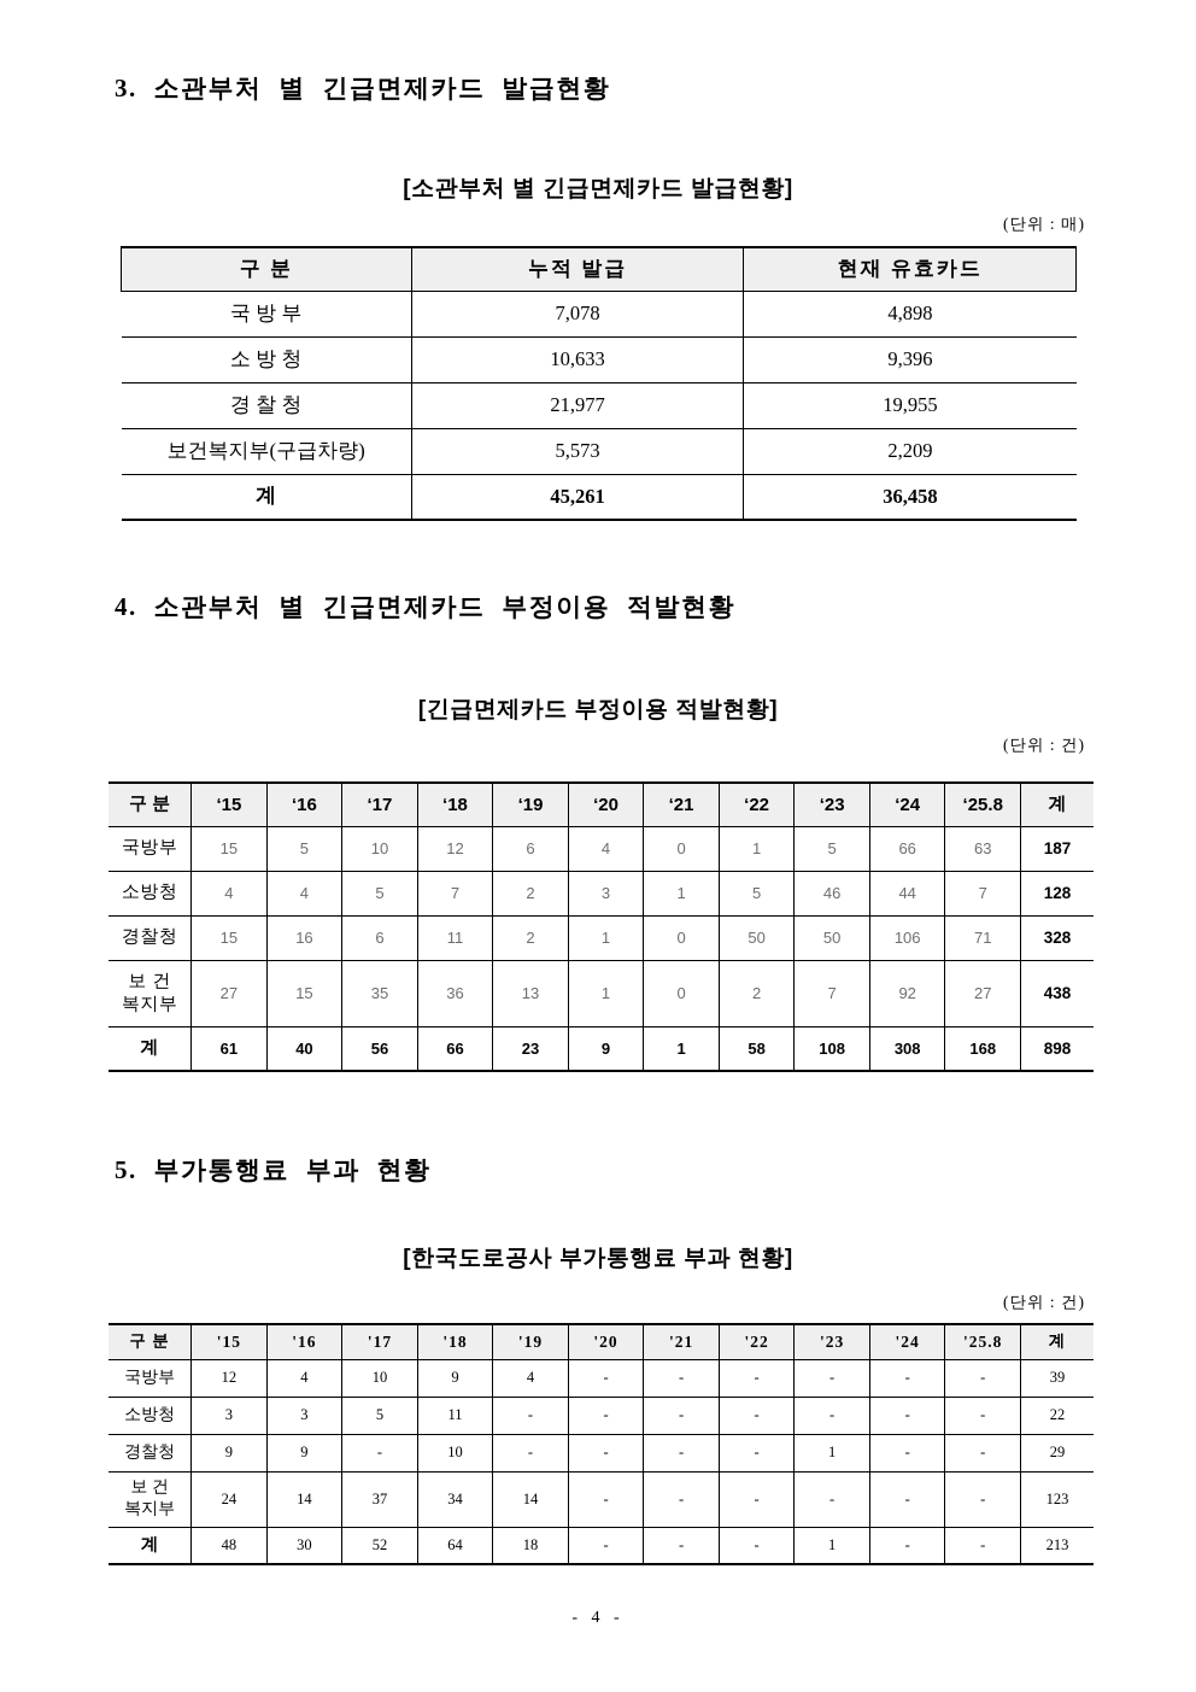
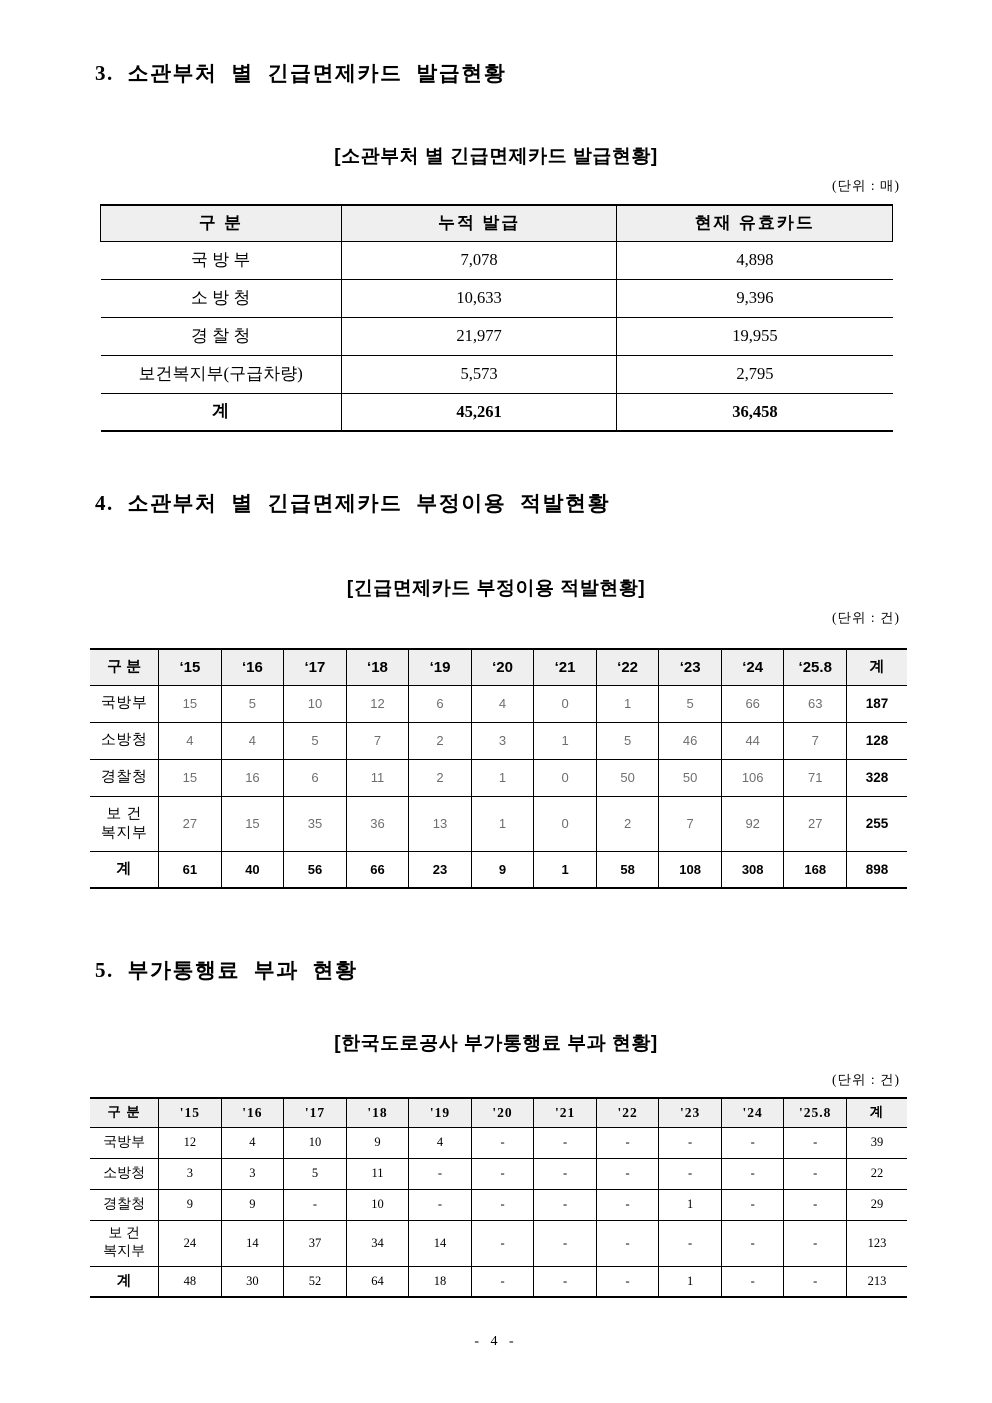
  3. 소관부처 별 긴급면제카드 발급현황
  [소관부처 별 긴급면제카드 발급현황]
  (단위 : 매)
  구 분	누적 발급	현재 유효카드
  국 방 부	7,078	4,898
  소 방 청	10,633	9,396
  경 찰 청	21,977	19,955
- 보건복지부(구급차량)	5,573	2,209
+ 보건복지부(구급차량)	5,573	2,795
  계	45,261	36,458
  4. 소관부처 별 긴급면제카드 부정이용 적발현황
  [긴급면제카드 부정이용 적발현황]
  (단위 : 건)
  구 분	‘15	‘16	‘17	‘18	‘19	‘20	‘21	‘22	‘23	‘24	‘25.8	계
  국방부	15	5	10	12	6	4	0	1	5	66	63	187
  소방청	4	4	5	7	2	3	1	5	46	44	7	128
  경찰청	15	16	6	11	2	1	0	50	50	106	71	328
- 보 건 복지부	27	15	35	36	13	1	0	2	7	92	27	438
+ 보 건 복지부	27	15	35	36	13	1	0	2	7	92	27	255
  계	61	40	56	66	23	9	1	58	108	308	168	898
  5. 부가통행료 부과 현황
  [한국도로공사 부가통행료 부과 현황]
  (단위 : 건)
  구 분	'15	'16	'17	'18	'19	'20	'21	'22	'23	'24	'25.8	계
  국방부	12	4	10	9	4	-	-	-	-	-	-	39
  소방청	3	3	5	11	-	-	-	-	-	-	-	22
  경찰청	9	9	-	10	-	-	-	-	1	-	-	29
  보 건 복지부	24	14	37	34	14	-	-	-	-	-	-	123
  계	48	30	52	64	18	-	-	-	1	-	-	213
  - 4 -
